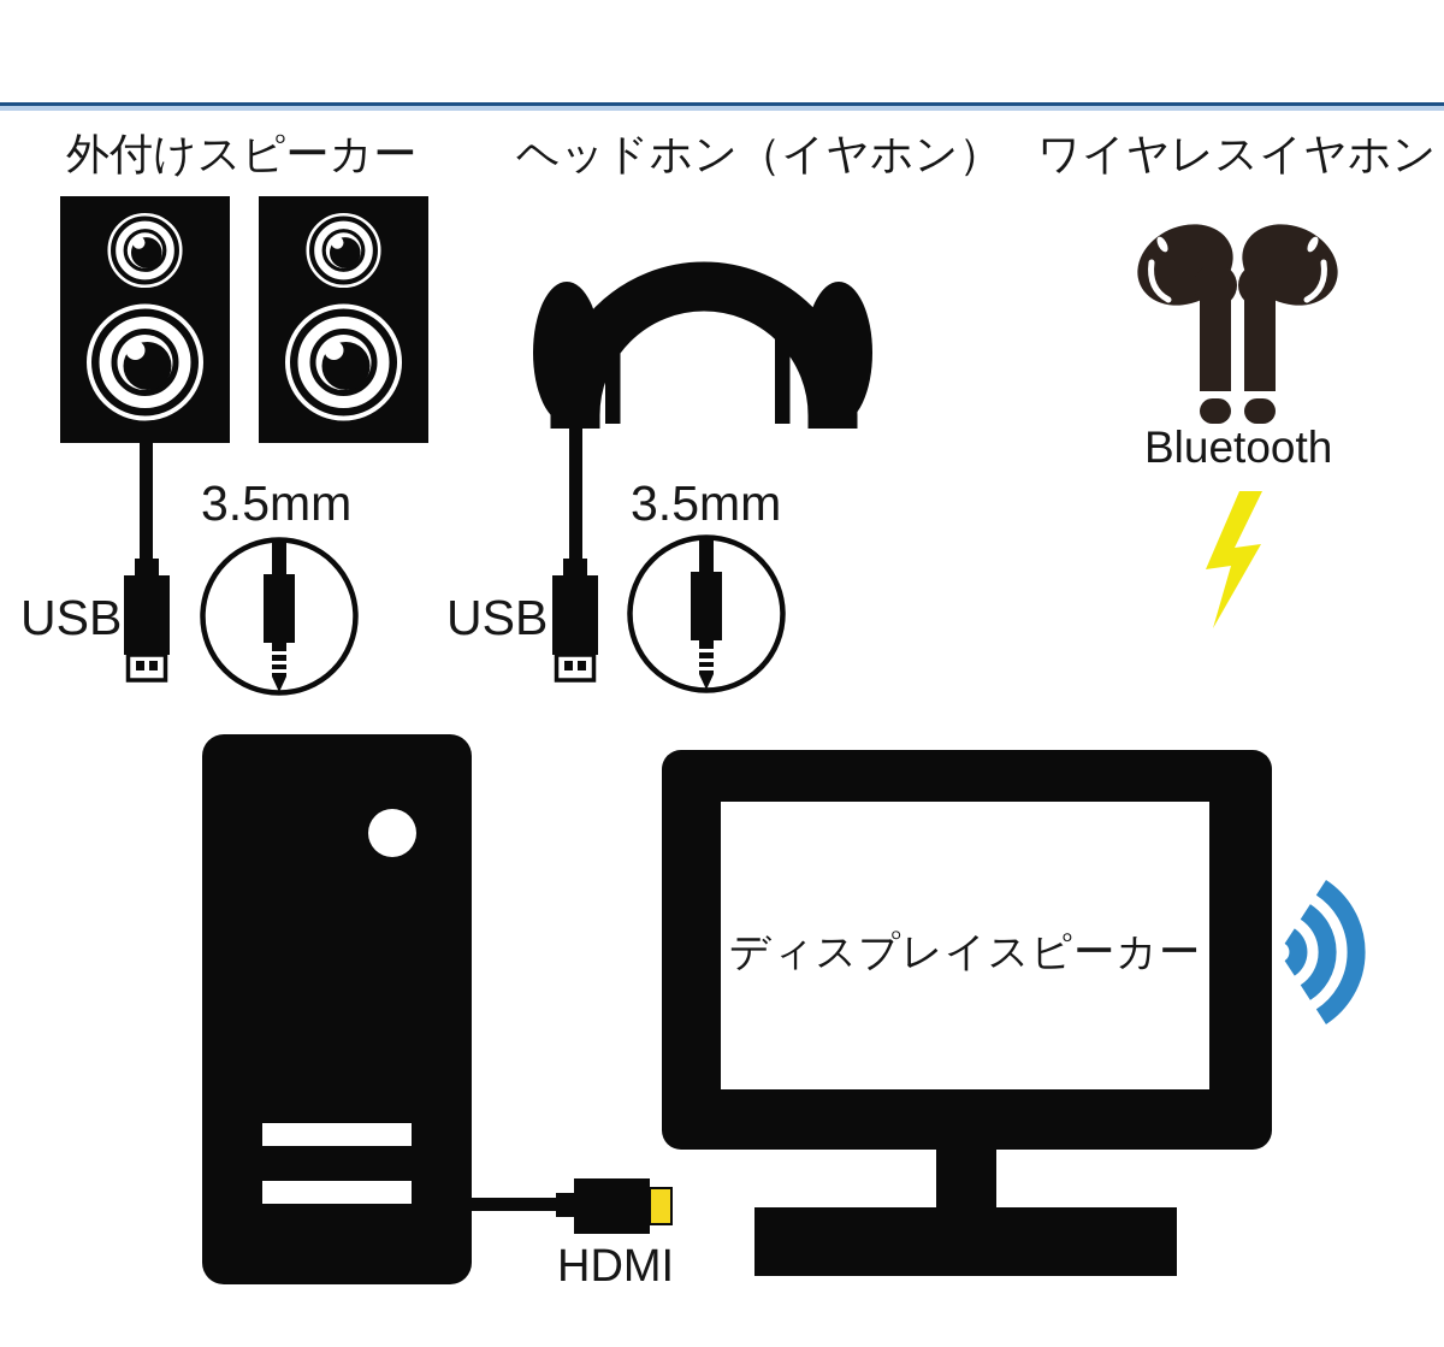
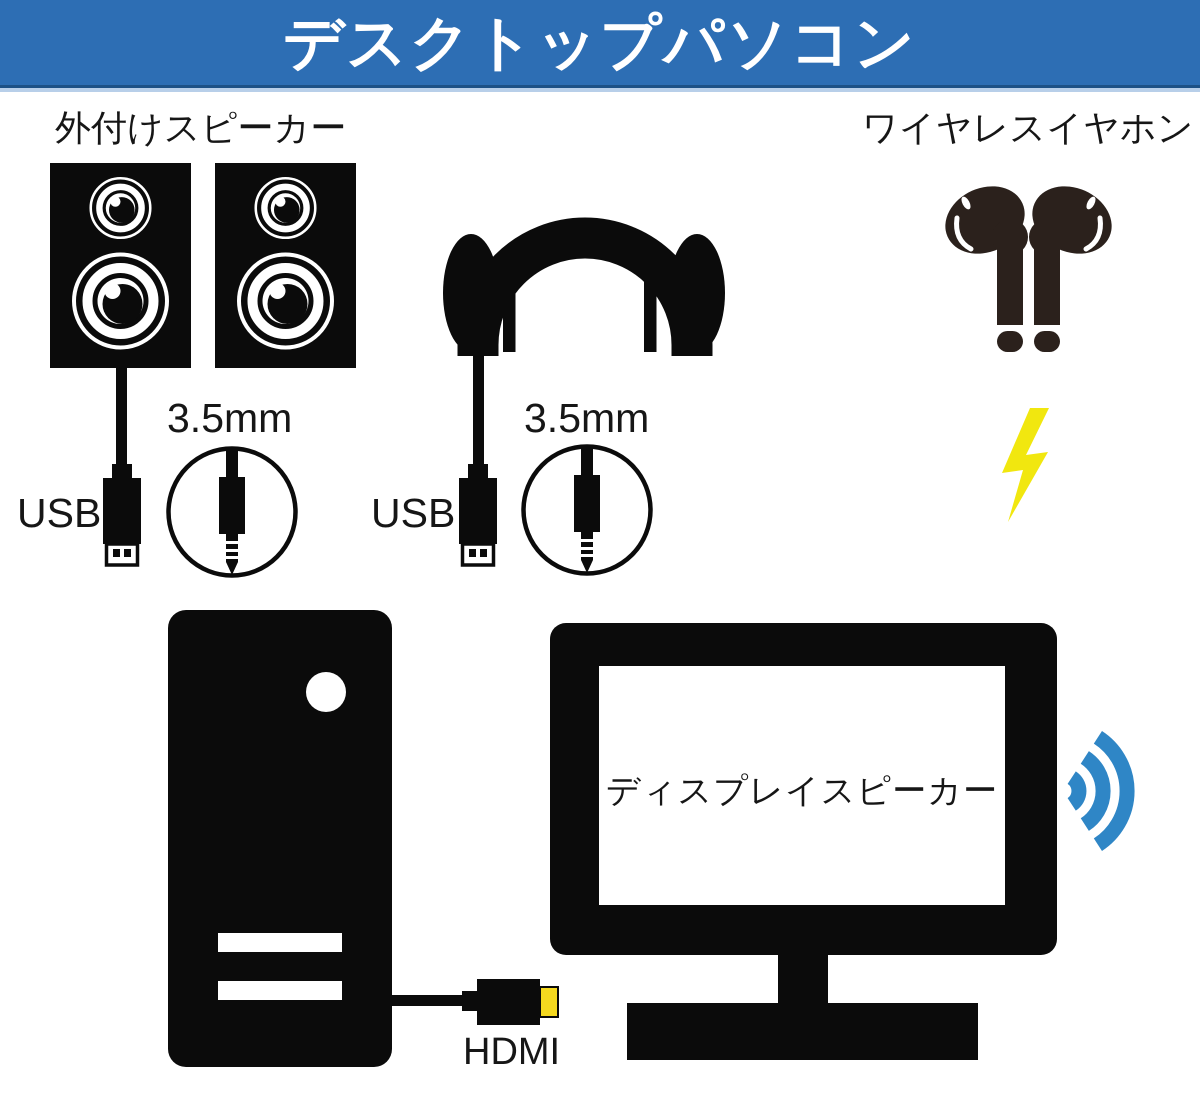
+ デスクトップパソコン
  外付けスピーカー
- ヘッドホン（イヤホン）
  ワイヤレスイヤホン
  USB
  3.5mm
  USB
  3.5mm
- Bluetooth
  HDMI
  ディスプレイスピーカー
